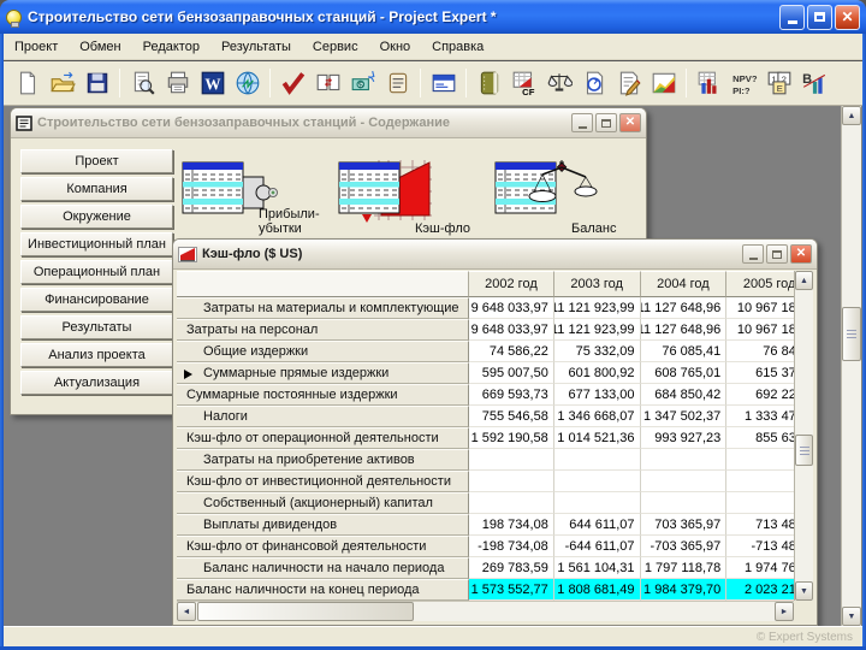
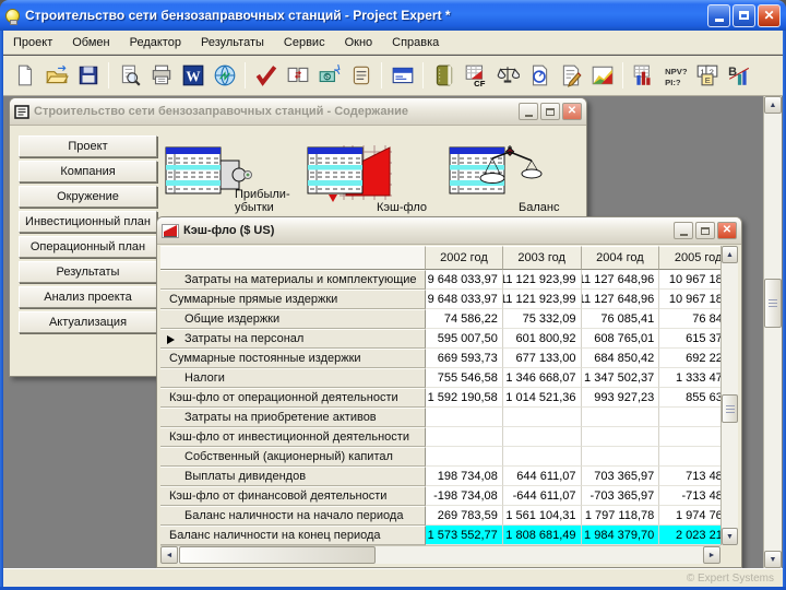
  Строительство сети бензозаправочных станций - Project Expert *
  ✕
  Проект
  Обмен
  Редактор
  Результаты
  Сервис
  Окно
  Справка
  W
  $
  CF
  NPV?
  PI:?
  1
  2
  E
  B
  Строительство сети бензозаправочных станций - Содержание
  ✕
  Проект
  Компания
  Окружение
  Инвестиционный план
  Операционный план
- Финансирование
  Результаты
  Анализ проекта
  Актуализация
  Прибыли-убытки
  Кэш-фло
  Баланс
  Кэш-фло ($ US)
  ✕
  2002 год
  2003 год
  2004 год
  2005 год
  Затраты на материалы и комплектующие
  9 648 033,97
  11 121 923,99
  11 127 648,96
  10 967 18
- Затраты на персонал
+ Суммарные прямые издержки
  9 648 033,97
  11 121 923,99
  11 127 648,96
  10 967 18
  Общие издержки
  74 586,22
  75 332,09
  76 085,41
- Суммарные прямые издержки
+ Затраты на персонал
  595 007,50
  601 800,92
  608 765,01
  615 37
  Суммарные постоянные издержки
  669 593,73
  677 133,00
  684 850,42
  692 22
  Налоги
  755 546,58
  1 346 668,07
  1 347 502,37
  1 333 47
  Кэш-фло от операционной деятельности
  1 592 190,58
  1 014 521,36
  993 927,23
  855 63
  Затраты на приобретение активов
  Кэш-фло от инвестиционной деятельности
  Собственный (акционерный) капитал
  Выплаты дивидендов
  198 734,08
  644 611,07
  703 365,97
  713 48
  Кэш-фло от финансовой деятельности
  -198 734,08
  -644 611,07
  -703 365,97
  -713 48
  Баланс наличности на начало периода
  269 783,59
  1 561 104,31
  1 797 118,78
  1 974 76
  Баланс наличности на конец периода
  1 573 552,77
  1 808 681,49
  1 984 379,70
  2 023 21
  © Expert Systems
